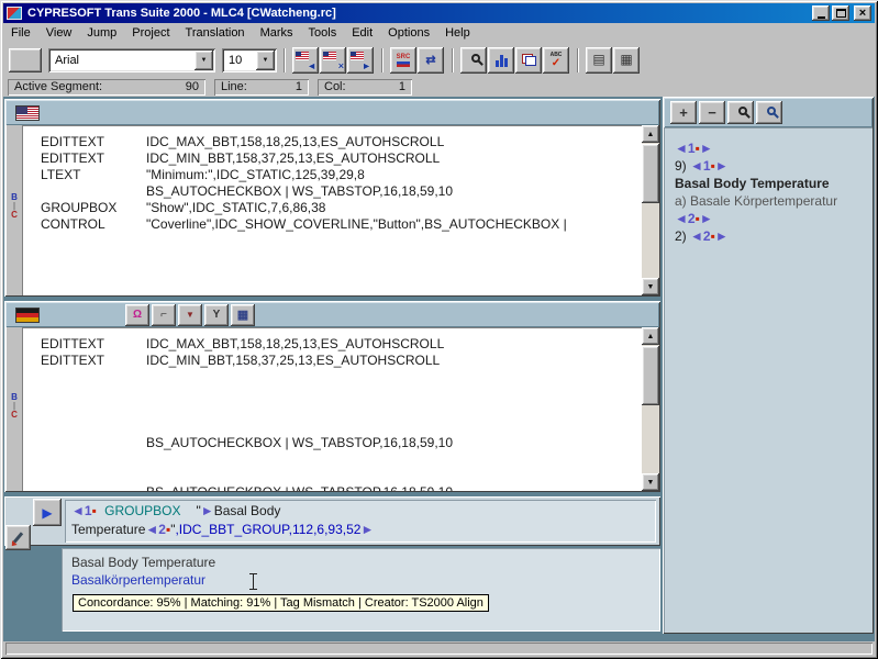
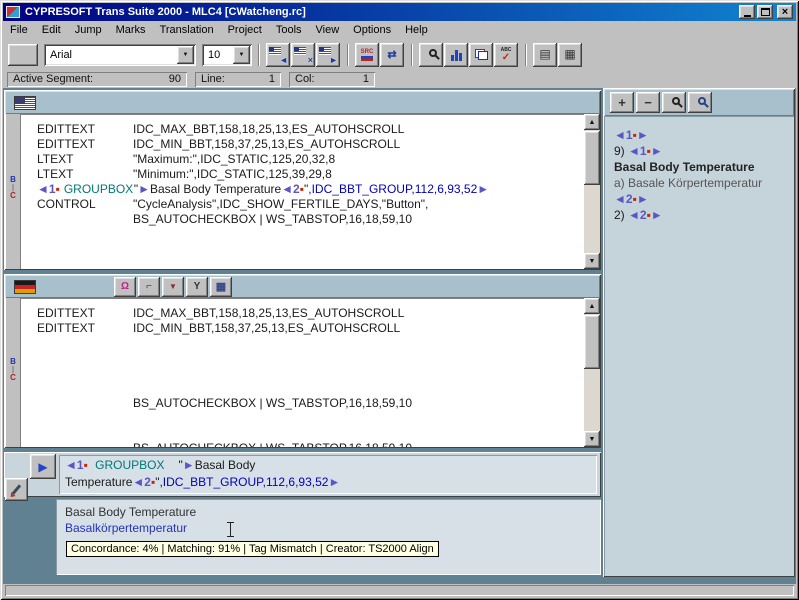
  CYPRESOFT Trans Suite 2000 - MLC4 [CWatcheng.rc]
  ×
  File
- View
+ Edit
  Jump
- Project
+ Marks
  Translation
- Marks
+ Project
  Tools
- Edit
+ View
  Options
  Help
  Arial
  10
  ◄
  ×
  ►
  ⇄
  ✓
  ▤
  ▦
  Active Segment:
  90
  Line:
  1
  Col:
  1
  B
  |
  C
  EDITTEXT IDC_MAX_BBT,158,18,25,13,ES_AUTOHSCROLL
  EDITTEXT IDC_MIN_BBT,158,37,25,13,ES_AUTOHSCROLL
+ LTEXT "Maximum:",IDC_STATIC,125,20,32,8
  LTEXT "Minimum:",IDC_STATIC,125,39,29,8
+ ◄1▪ GROUPBOX"►Basal Body Temperature◄2▪",IDC_BBT_GROUP,112,6,93,52►
+ CONTROL "CycleAnalysis",IDC_SHOW_FERTILE_DAYS,"Button",
  BS_AUTOCHECKBOX | WS_TABSTOP,16,18,59,10
- GROUPBOX "Show",IDC_STATIC,7,6,86,38
- CONTROL "Coverline",IDC_SHOW_COVERLINE,"Button",BS_AUTOCHECKBOX |
  Ω
  ⌐
  ▼
  Y
  ▦
  B
  |
  C
  EDITTEXT IDC_MAX_BBT,158,18,25,13,ES_AUTOHSCROLL
  EDITTEXT IDC_MIN_BBT,158,37,25,13,ES_AUTOHSCROLL
  BS_AUTOCHECKBOX | WS_TABSTOP,16,18,59,10
  ◄1▪ GROUPBOX "►Basal Body
  Temperature◄2▪",IDC_BBT_GROUP,112,6,93,52►
  ▶
  Basal Body Temperature
  Basalkörpertemperatur
- Concordance: 95% | Matching: 91% | Tag Mismatch | Creator: TS2000 Align
+ Concordance: 4% | Matching: 91% | Tag Mismatch | Creator: TS2000 Align
  +
  −
  ◄1▪►
  9) ◄1▪►
  Basal Body Temperature
  a) Basale Körpertemperatur
  ◄2▪►
  2) ◄2▪►
